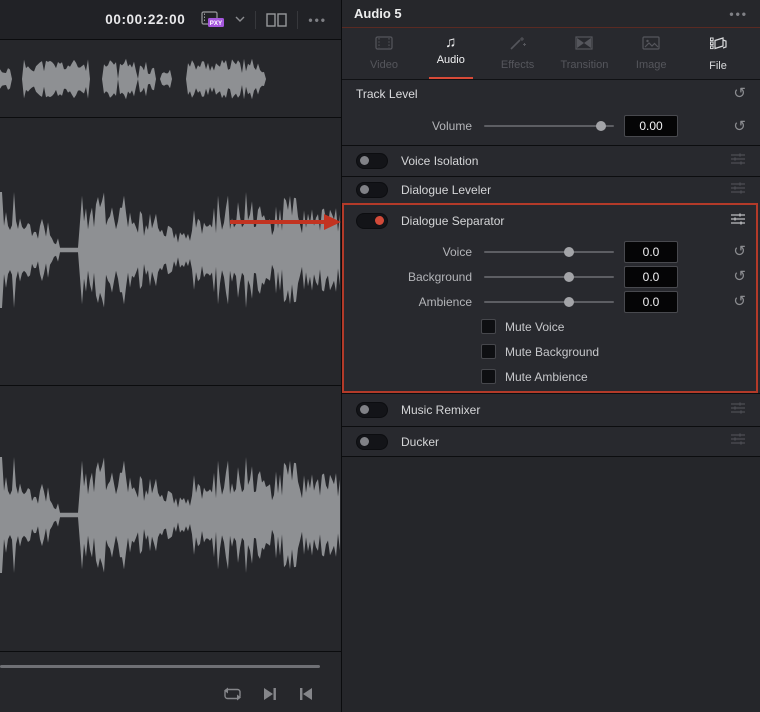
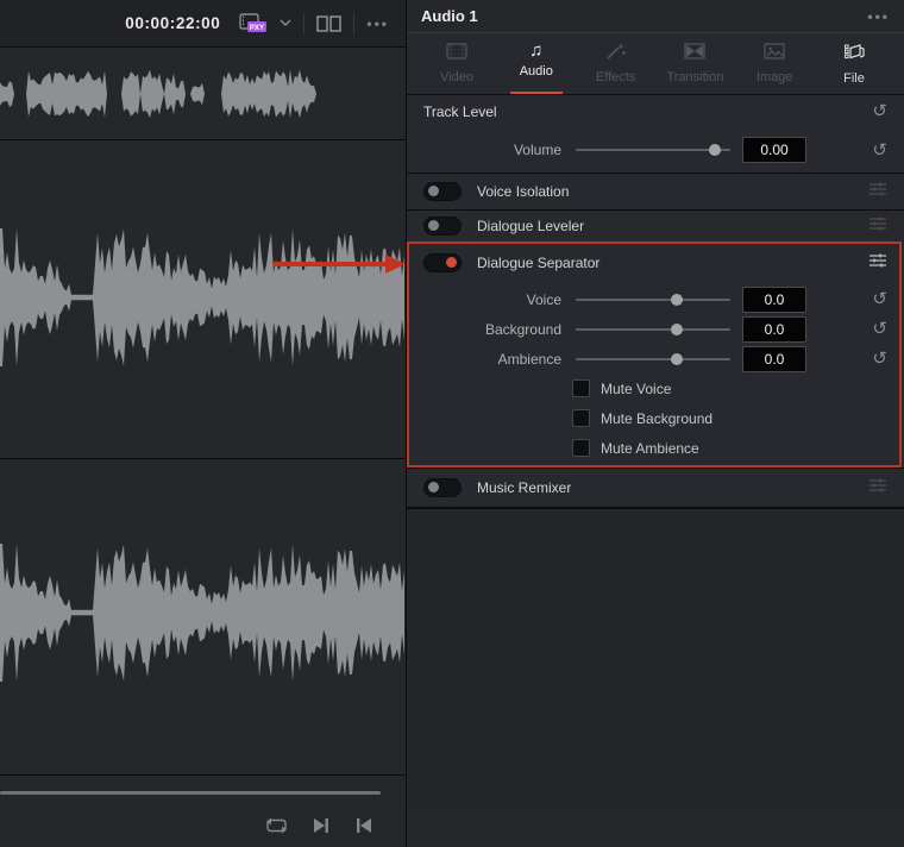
  00:00:22:00
  •••
- Audio 5
+ Audio 1
  •••
  Video
  ♫
  Audio
  Effects
  Transition
  Image
  File
  Track Level
  ↺
  Volume
  0.00
  ↺
  Voice Isolation
  Dialogue Leveler
  Dialogue Separator
  Voice
  0.0
  ↺
  Background
  0.0
  ↺
  Ambience
  0.0
  ↺
  Mute Voice
  Mute Background
  Mute Ambience
  Music Remixer
- Ducker
